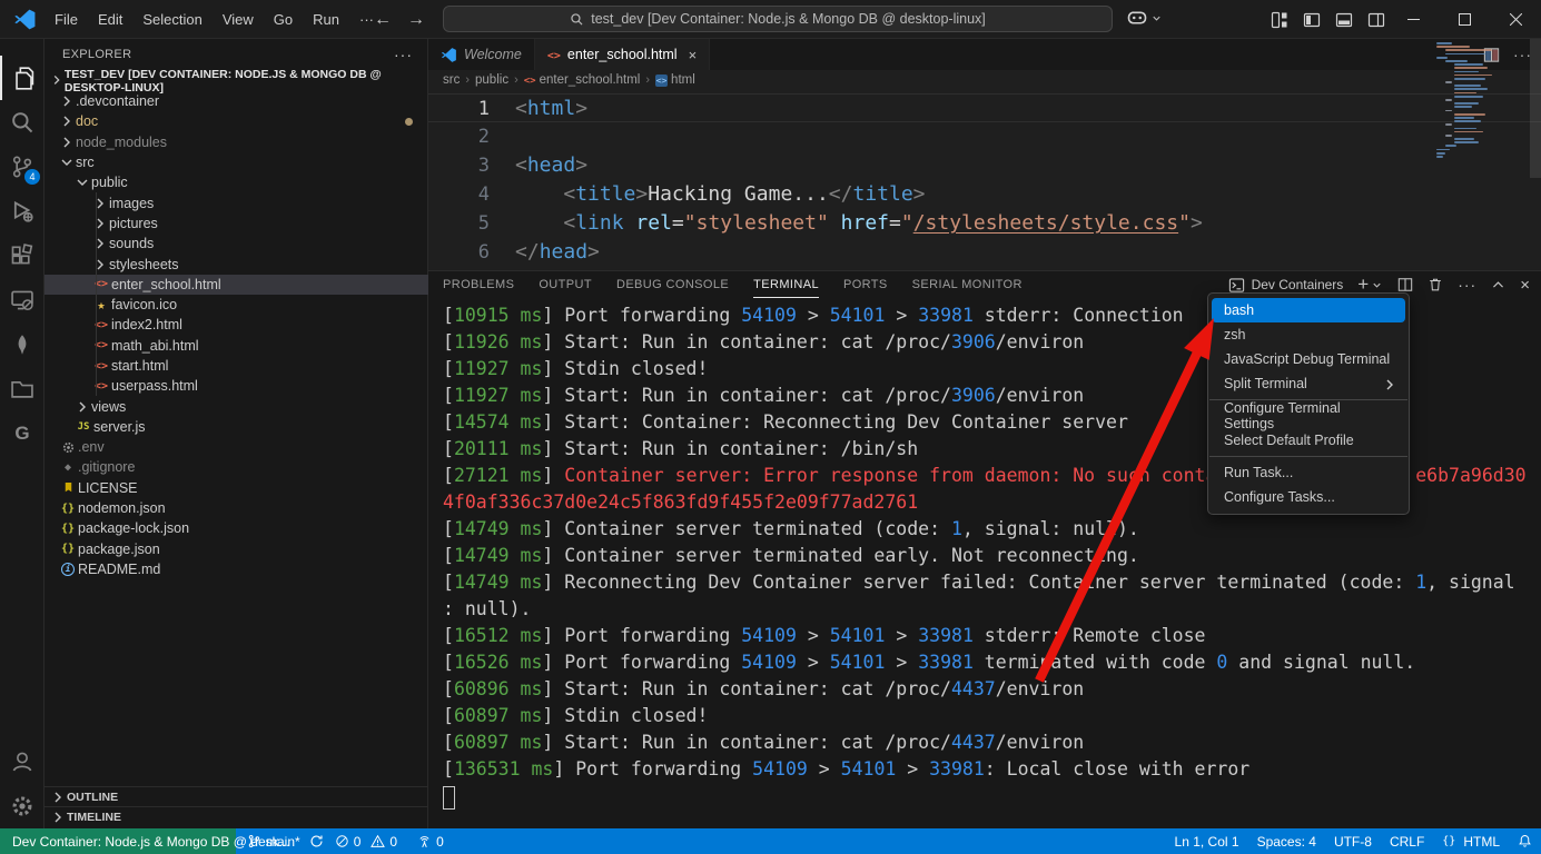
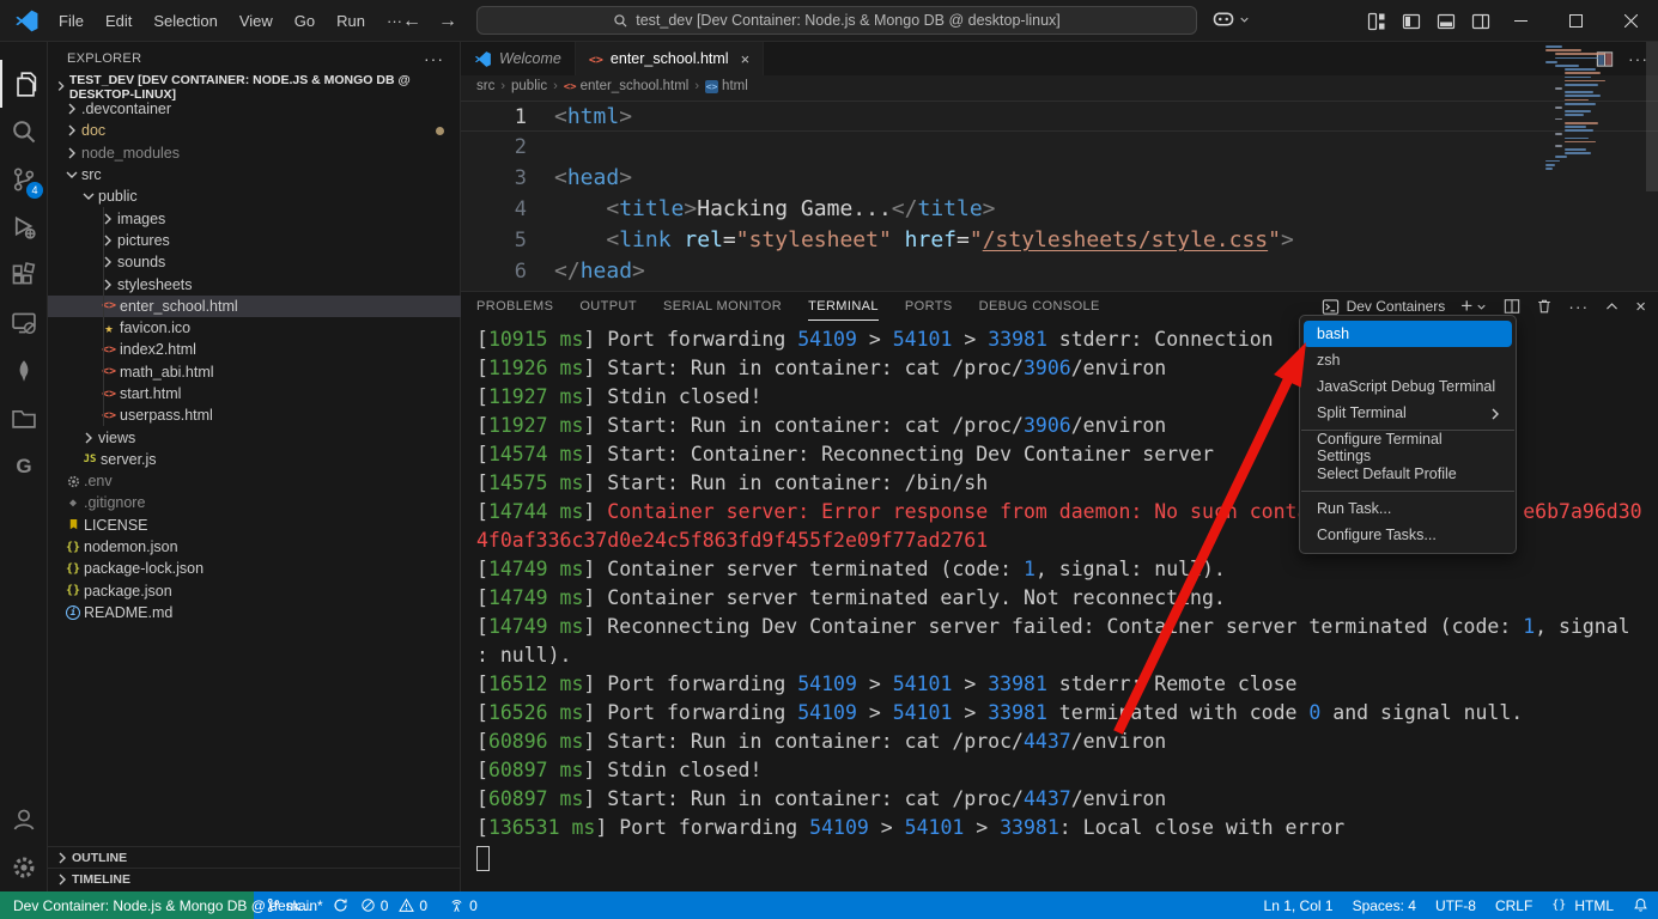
  File
  Edit
  Selection
  View
  Go
  Run
  ···
  ←
  →
  test_dev [Dev Container: Node.js & Mongo DB @ desktop-linux]
  4
  G
  EXPLORER
  ···
  TEST_DEV [DEV CONTAINER: NODE.JS & MONGO DB @ DESKTOP-LINUX]
  .devcontainer
  doc
  node_modules
  src
  public
  images
  pictures
  sounds
  stylesheets
  <>
  enter_school.html
  ★
  favicon.ico
  <>
  index2.html
  <>
  math_abi.html
  <>
  start.html
  <>
  userpass.html
  views
  JS
  server.js
  .env
  ◆
  .gitignore
  LICENSE
  {}
  nodemon.json
  {}
  package-lock.json
  {}
  package.json
  i
  README.md
  OUTLINE
  TIMELINE
  Welcome
  <>
  enter_school.html
  ×
  ···
  src
  ›
  public
  ›
  <>
  enter_school.html
  ›
  <>
  html
  1
  <html>
  2
  3
  <head>
  4
  <title>Hacking Game...</title>
  5
  <link rel="stylesheet" href="/stylesheets/style.css">
  6
  </head>
  PROBLEMS
  OUTPUT
- DEBUG CONSOLE
+ SERIAL MONITOR
  TERMINAL
  PORTS
- SERIAL MONITOR
+ DEBUG CONSOLE
  Dev Containers
  +
  ···
  ×
  [10915 ms] Port forwarding 54109 > 54101 > 33981 stderr: Connection
  [11926 ms] Start: Run in container: cat /proc/3906/environ
  [11927 ms] Stdin closed!
  [11927 ms] Start: Run in container: cat /proc/3906/environ
  [14574 ms] Start: Container: Reconnecting Dev Container server
- [20111 ms] Start: Run in container: /bin/sh
+ [14575 ms] Start: Run in container: /bin/sh
- [27121 ms] Container server: Error response from daemon: No suh cont e6b7a96d30
+ [14744 ms] Container server: Error response from daemon: No suh cont e6b7a96d30
  4f0af336c37d0e24c5f863fd9f455f2e09f77ad2761
  [14749 ms] Container server terminated (code: 1, signal: nul).
  [14749 ms] Container server terminated early. Not reconnectng.
  [14749 ms] Reconnecting Dev Container server failed: Contaner server terminated (code: 1, signal
  : null).
  [16512 ms] Port forwarding 54109 > 54101 > 33981 stderr Remote close
  [16526 ms] Port forwarding 54109 > 54101 > 33981 termiated with code 0 and signal null.
  [60896 ms] Start: Run in container: cat /proc/4437/environ
  [60897 ms] Stdin closed!
  [60897 ms] Start: Run in container: cat /proc/4437/environ
  [136531 ms] Port forwarding 54109 > 54101 > 33981: Local close with error
  bash
  zsh
  JavaScript Debug Terminal
  Split Terminal
  Configure Terminal Settings
  Select Default Profile
  Run Task...
  Configure Tasks...
  Dev Container: Node.js & Mongo DB @ desk...
  main*
  0
  0
  0
  Ln 1, Col 1
  Spaces: 4
  UTF-8
  CRLF
  {}
  HTML
